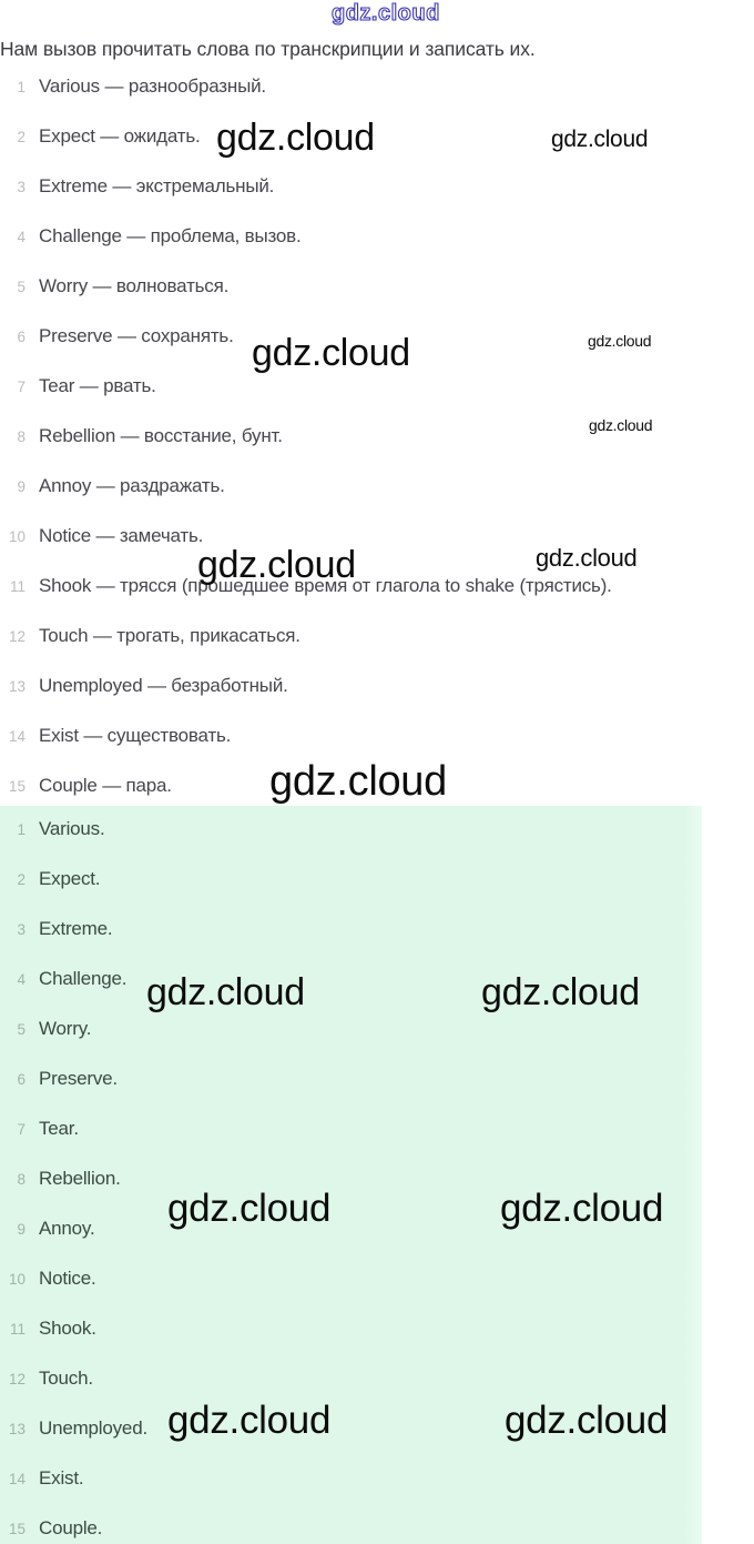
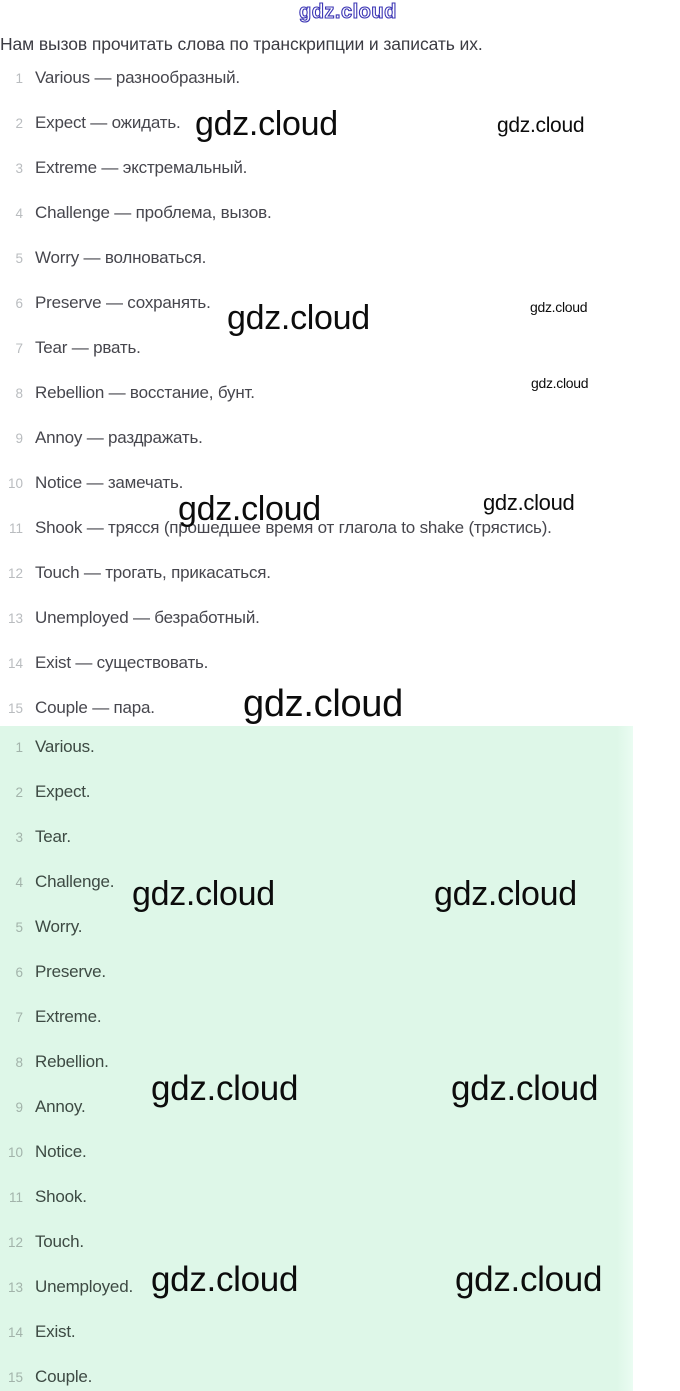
  gdz.cloud
  Нам вызов прочитать слова по транскрипции и записать их.
  1
  Various — разнообразный.
  2
  Expect — ожидать.
  3
  Extreme — экстремальный.
  4
  Challenge — проблема, вызов.
  5
  Worry — волноваться.
  6
  Preserve — сохранять.
  7
  Tear — рвать.
  8
  Rebellion — восстание, бунт.
  9
  Annoy — раздражать.
  10
  Notice — замечать.
  11
  Shook — трясся (прошедшее время от глагола to shake (трястись).
  12
  Touch — трогать, прикасаться.
  13
  Unemployed — безработный.
  14
  Exist — существовать.
  15
  Couple — пара.
  1
  Various.
  2
  Expect.
  3
- Extreme.
+ Tear.
  4
  Challenge.
  5
  Worry.
  6
  Preserve.
  7
- Tear.
+ Extreme.
  8
  Rebellion.
  9
  Annoy.
  10
  Notice.
  11
  Shook.
  12
  Touch.
  13
  Unemployed.
  14
  Exist.
  15
  Couple.
  gdz.cloud
  gdz.cloud
  gdz.cloud
  gdz.cloud
  gdz.cloud
  gdz.cloud
  gdz.cloud
  gdz.cloud
  gdz.cloud
  gdz.cloud
  gdz.cloud
  gdz.cloud
  gdz.cloud
  gdz.cloud
